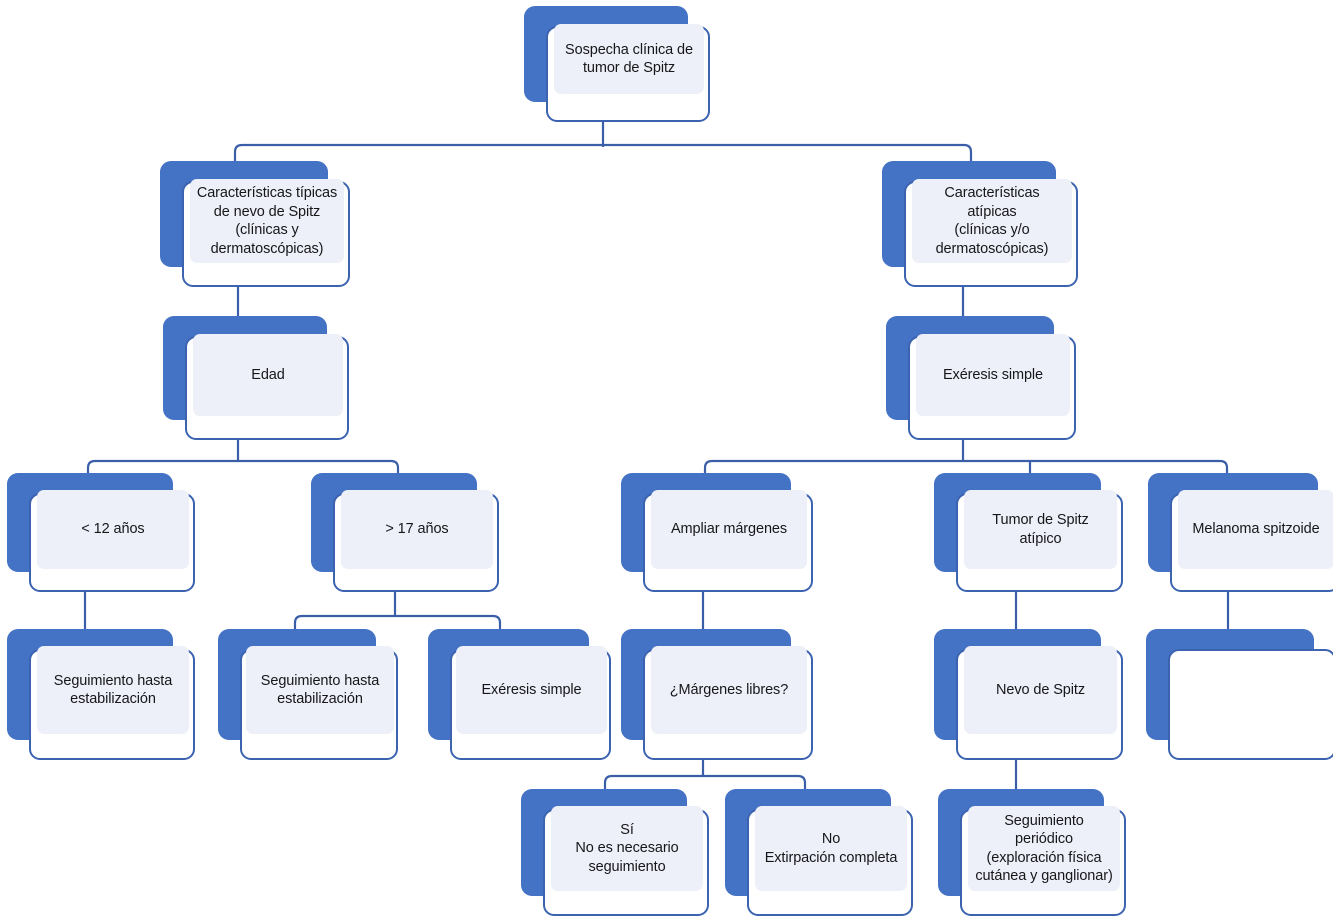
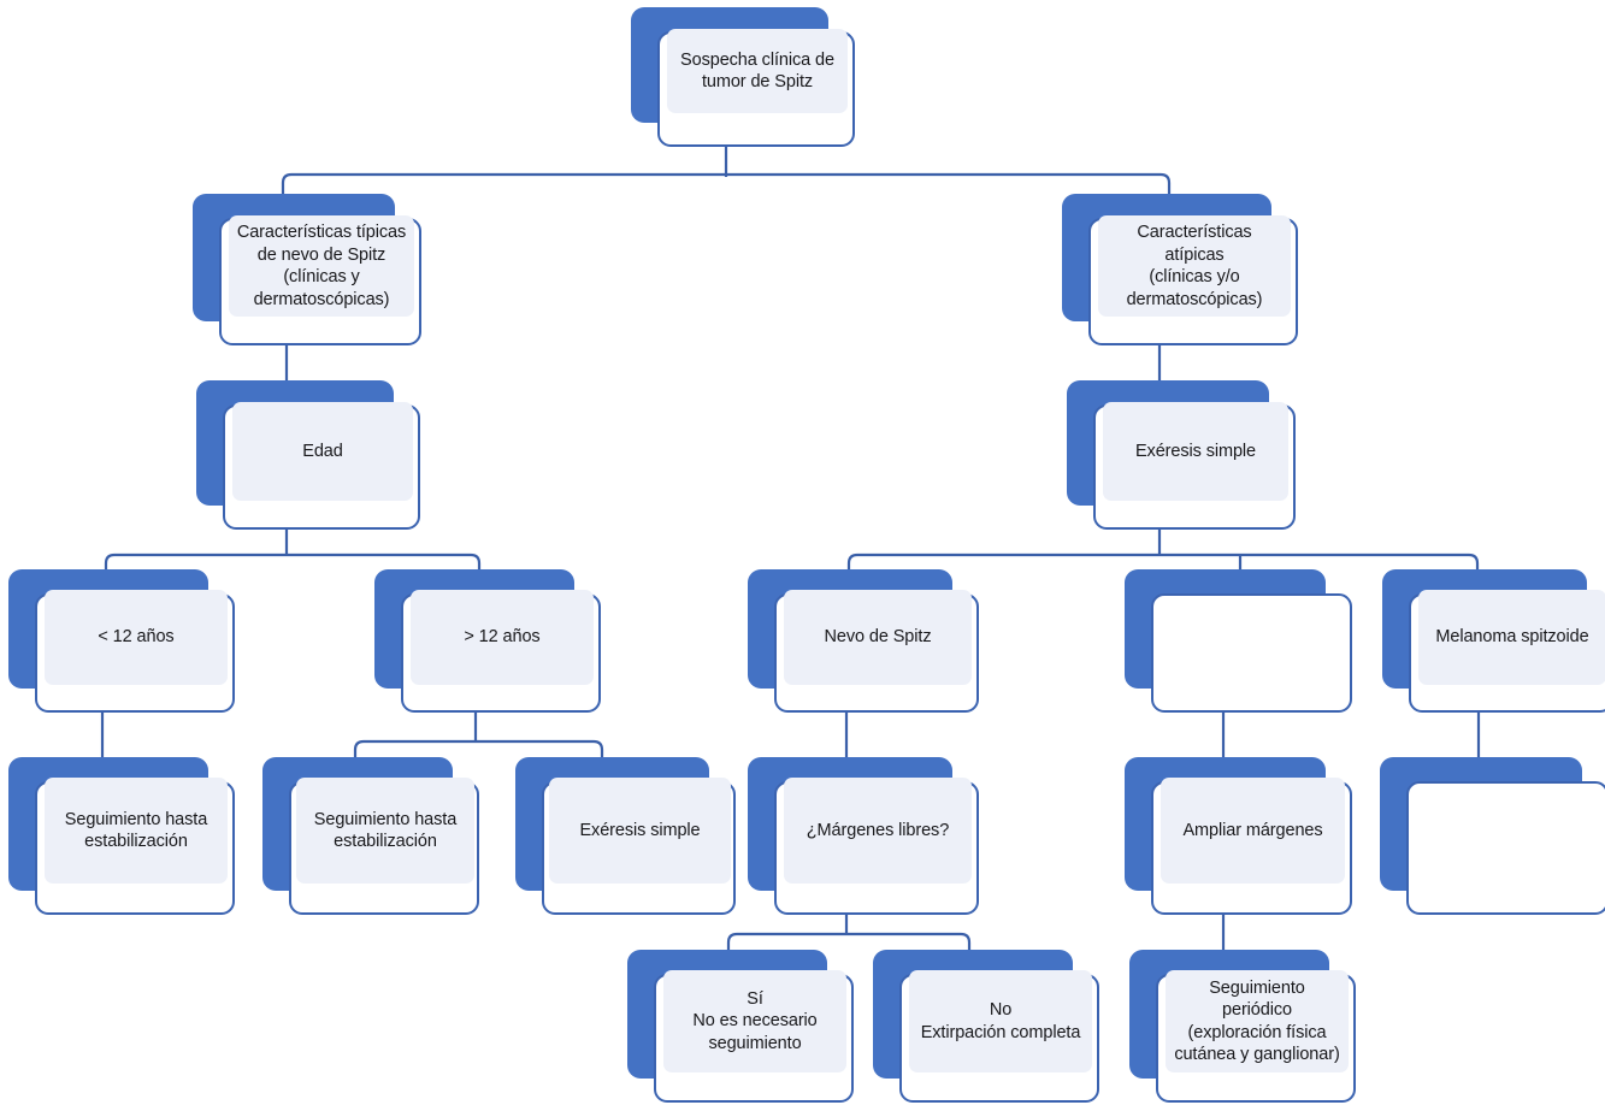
  Sospecha clínica de
  tumor de Spitz
  Características típicas
  de nevo de Spitz
  (clínicas y
  dermatoscópicas)
  Características atípicas
  (clínicas y/o
  dermatoscópicas)
  Edad
  Exéresis simple
  < 12 años
- > 17 años
+ > 12 años
- Ampliar márgenes
+ Nevo de Spitz
- Tumor de Spitz atípico
  Melanoma spitzoide
  Seguimiento hasta
  estabilización
  Seguimiento hasta
  estabilización
  Exéresis simple
  ¿Márgenes libres?
- Nevo de Spitz
+ Ampliar márgenes
  Sí
  No es necesario
  seguimiento
  No
  Extirpación completa
  Seguimiento periódico
  (exploración física
  cutánea y ganglionar)
